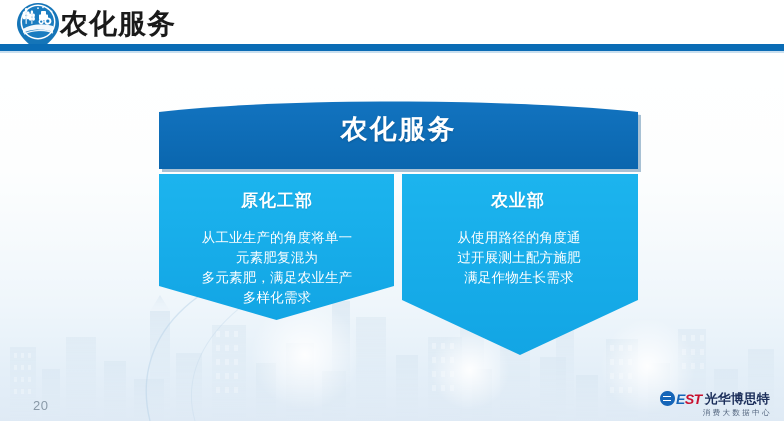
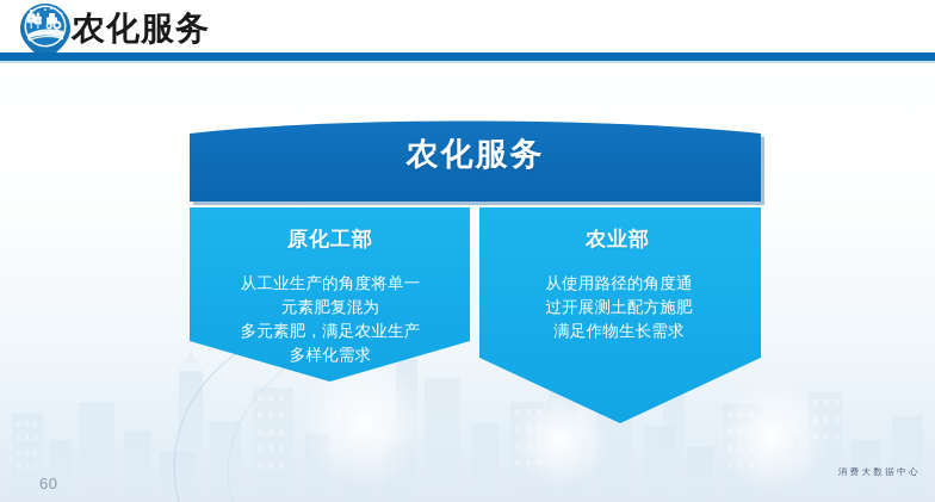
  农化服务
  农化服务
  原化工部
  从工业生产的角度将单一
  元素肥复混为
  多元素肥，满足农业生产
  多样化需求
  农业部
  从使用路径的角度通
  过开展测土配方施肥
  满足作物生长需求
- 20
+ 60
- EST
- 光华博思特
  消费大数据中心
